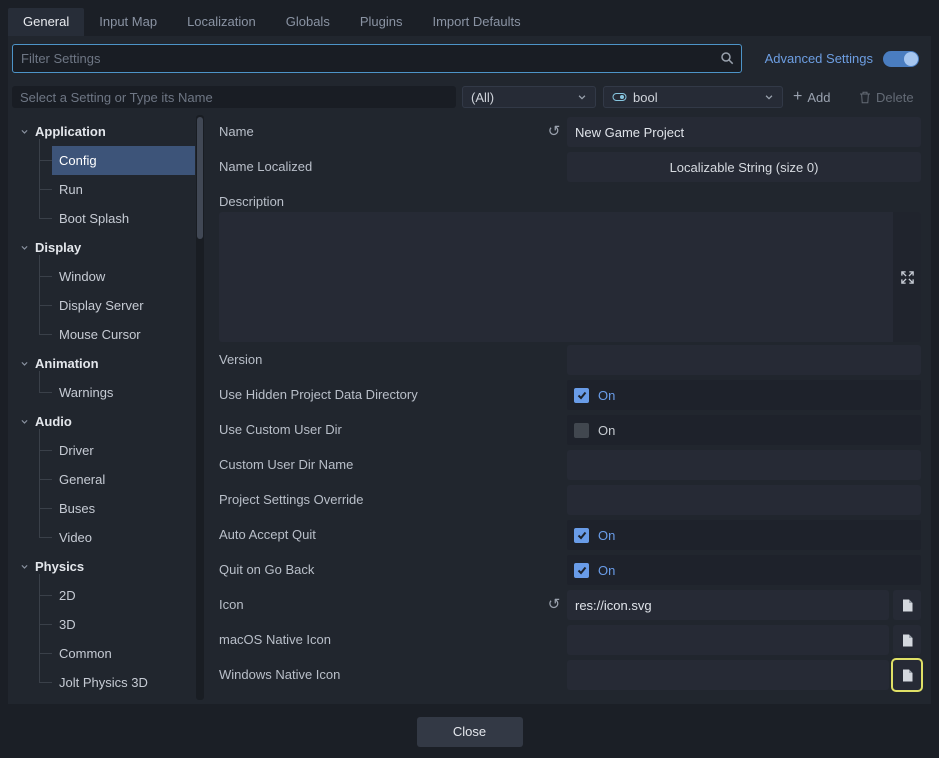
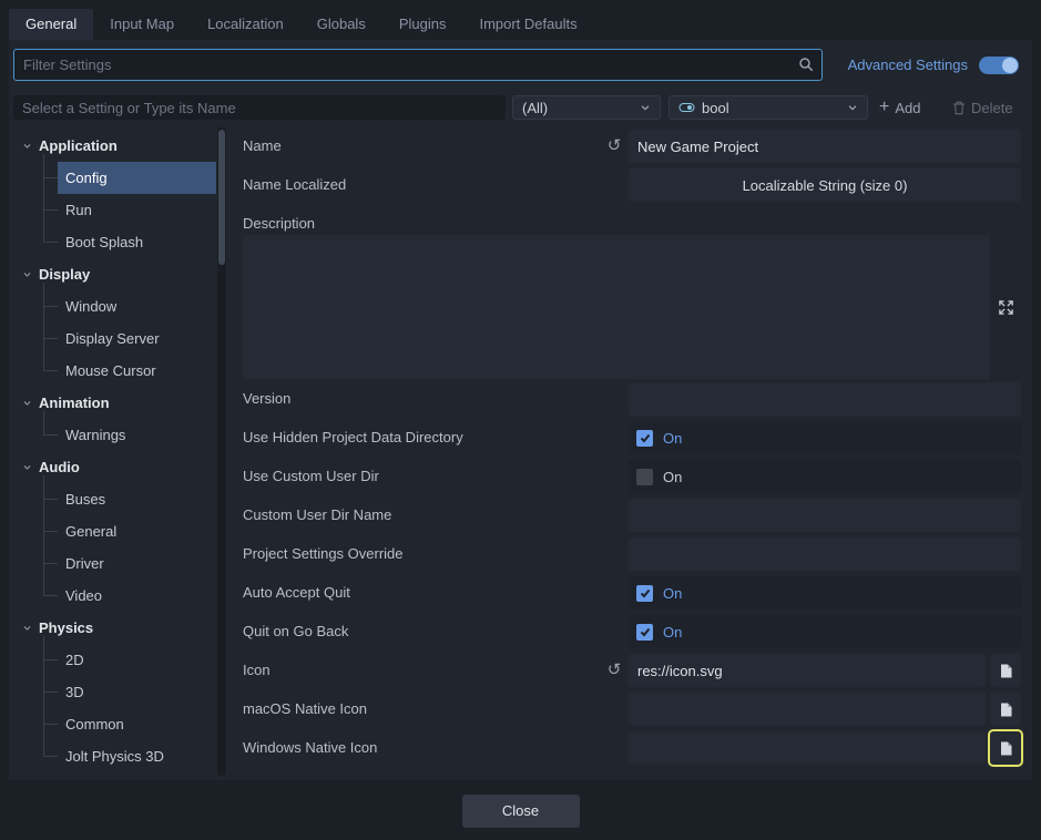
  General
  Input Map
  Localization
  Globals
  Plugins
  Import Defaults
  Filter Settings
  Advanced Settings
  Select a Setting or Type its Name
  (All)
  bool
  +
  Add
  Delete
  Application
  Config
  Run
  Boot Splash
  Display
  Window
  Display Server
  Mouse Cursor
  Animation
  Warnings
  Audio
- Driver
+ Buses
  General
- Buses
+ Driver
  Video
  Physics
  2D
  3D
  Common
  Jolt Physics 3D
  Name
  ↺
  New Game Project
  Name Localized
  Localizable String (size 0)
  Description
  Version
  Use Hidden Project Data Directory
  On
  Use Custom User Dir
  On
  Custom User Dir Name
  Project Settings Override
  Auto Accept Quit
  On
  Quit on Go Back
  On
  Icon
  ↺
  res://icon.svg
  macOS Native Icon
  Windows Native Icon
  Close
